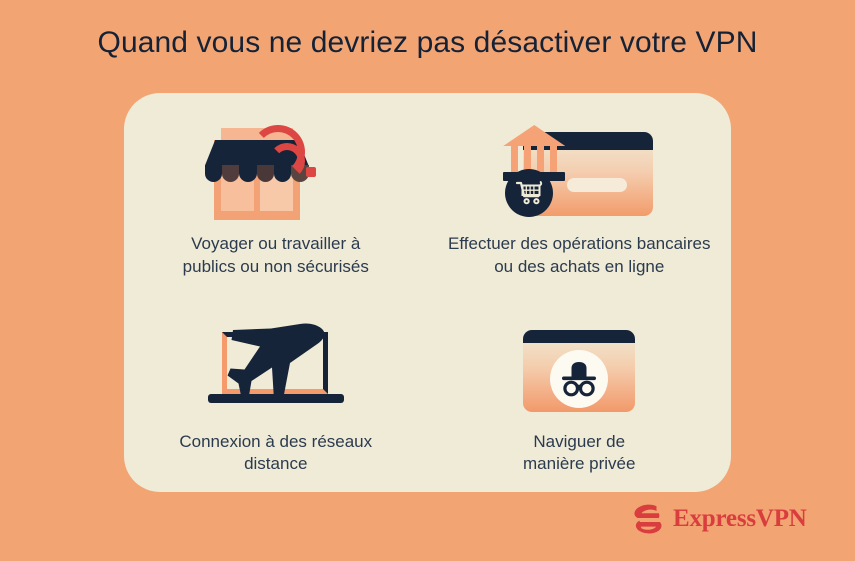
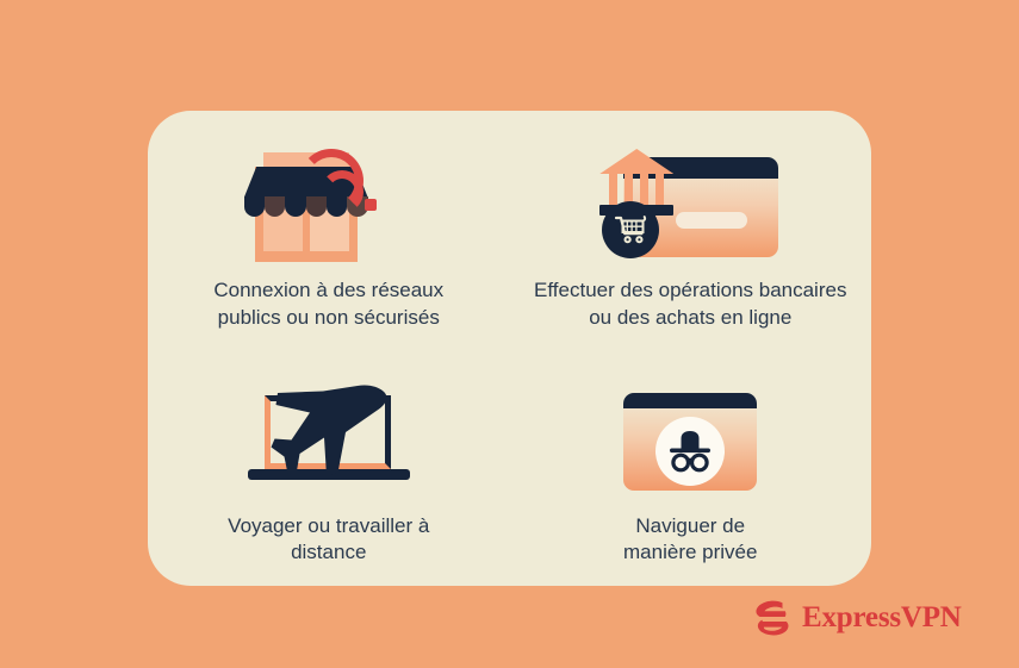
- Quand vous ne devriez pas désactiver votre VPN
- Voyager ou travailler à
+ Connexion à des réseaux
  publics ou non sécurisés
  Effectuer des opérations bancaires
  ou des achats en ligne
- Connexion à des réseaux
+ Voyager ou travailler à
  distance
  Naviguer de
  manière privée
  ExpressVPN
